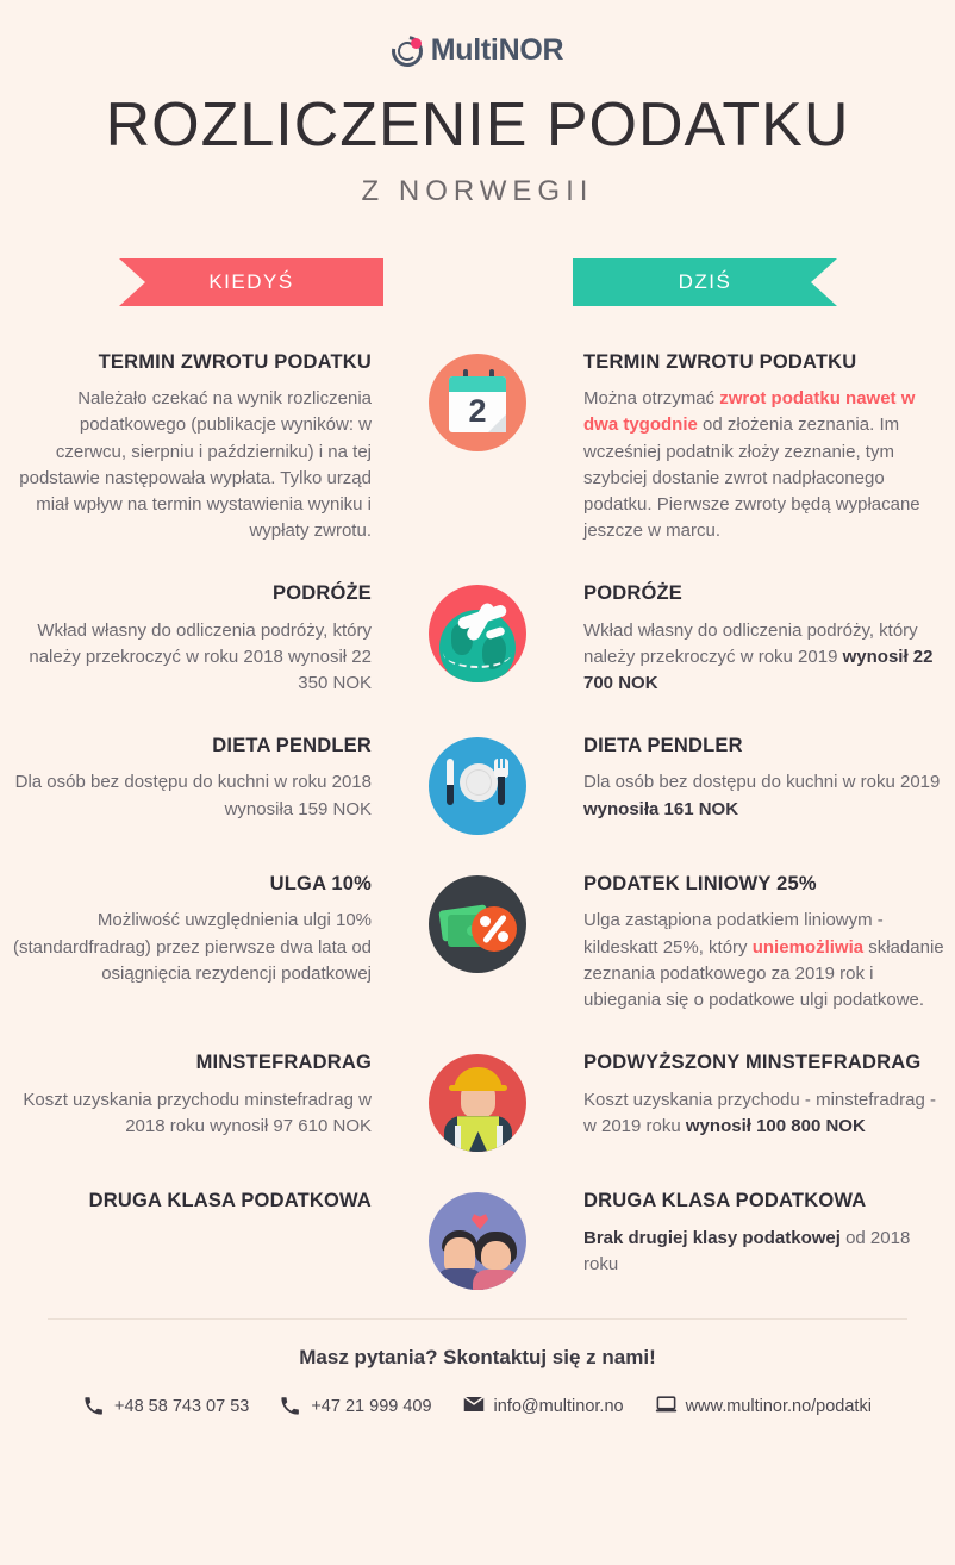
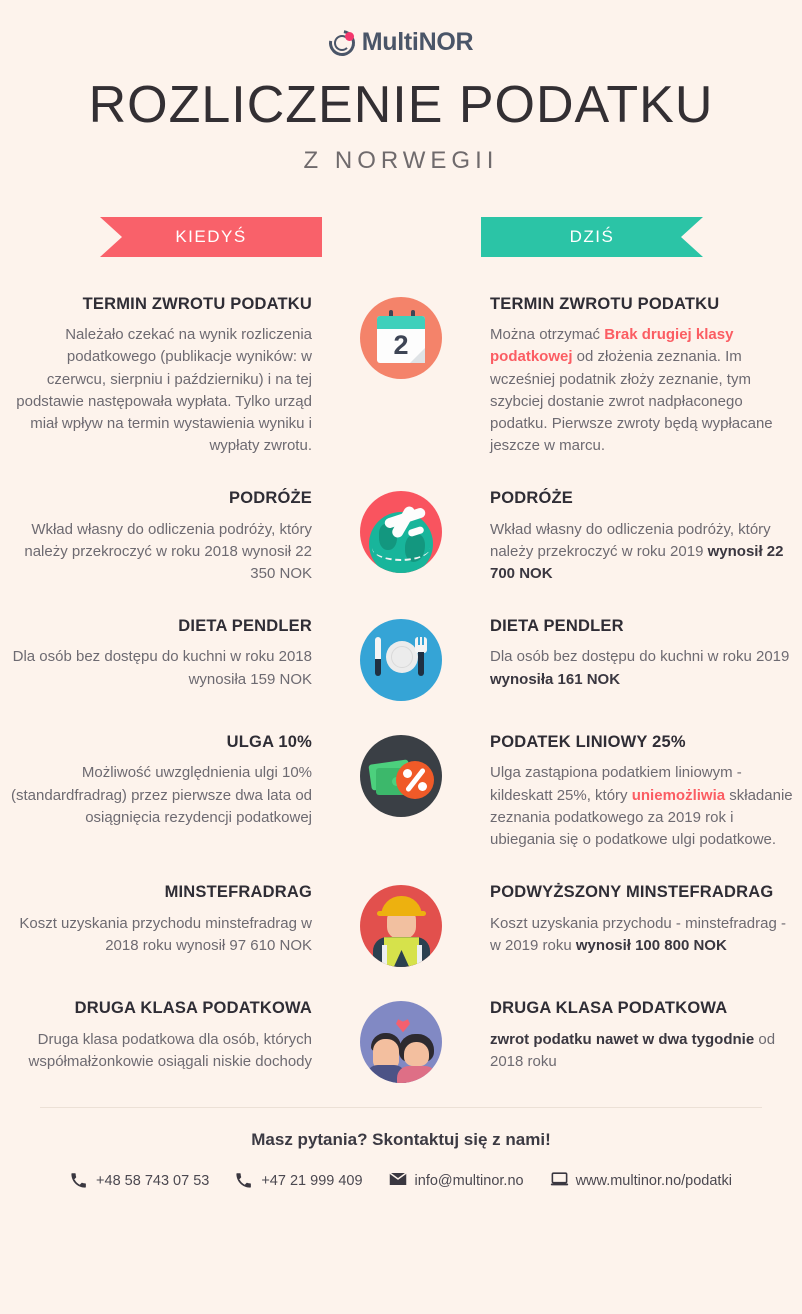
  MultiNOR
  ROZLICZENIE PODATKU
  Z NORWEGII
  KIEDYŚ
  DZIŚ
  TERMIN ZWROTU PODATKU
  Należało czekać na wynik rozliczenia podatkowego (publikacje wyników: w czerwcu, sierpniu i październiku) i na tej podstawie następowała wypłata. Tylko urząd miał wpływ na termin wystawienia wyniku i wypłaty zwrotu.
  2
  TERMIN ZWROTU PODATKU
- Można otrzymać zwrot podatku nawet w dwa tygodnie od złożenia zeznania. Im wcześniej podatnik złoży zeznanie, tym szybciej dostanie zwrot nadpłaconego podatku. Pierwsze zwroty będą wypłacane jeszcze w marcu.
+ Można otrzymać Brak drugiej klasy podatkowej od złożenia zeznania. Im wcześniej podatnik złoży zeznanie, tym szybciej dostanie zwrot nadpłaconego podatku. Pierwsze zwroty będą wypłacane jeszcze w marcu.
  PODRÓŻE
  Wkład własny do odliczenia podróży, który należy przekroczyć w roku 2018 wynosił 22 350 NOK
  PODRÓŻE
  Wkład własny do odliczenia podróży, który należy przekroczyć w roku 2019 wynosił 22 700 NOK
  DIETA PENDLER
  Dla osób bez dostępu do kuchni w roku 2018 wynosiła 159 NOK
  DIETA PENDLER
  Dla osób bez dostępu do kuchni w roku 2019 wynosiła 161 NOK
  ULGA 10%
  Możliwość uwzględnienia ulgi 10% (standardfradrag) przez pierwsze dwa lata od osiągnięcia rezydencji podatkowej
  PODATEK LINIOWY 25%
  Ulga zastąpiona podatkiem liniowym - kildeskatt 25%, który uniemożliwia składanie zeznania podatkowego za 2019 rok i ubiegania się o podatkowe ulgi podatkowe.
  MINSTEFRADRAG
  Koszt uzyskania przychodu minstefradrag w 2018 roku wynosił 97 610 NOK
  PODWYŻSZONY MINSTEFRADRAG
  Koszt uzyskania przychodu - minstefradrag - w 2019 roku wynosił 100 800 NOK
  DRUGA KLASA PODATKOWA
+ Druga klasa podatkowa dla osób, których współmałżonkowie osiągali niskie dochody
  DRUGA KLASA PODATKOWA
- Brak drugiej klasy podatkowej od 2018 roku
+ zwrot podatku nawet w dwa tygodnie od 2018 roku
  Masz pytania? Skontaktuj się z nami!
  +48 58 743 07 53
  +47 21 999 409
  info@multinor.no
  www.multinor.no/podatki
